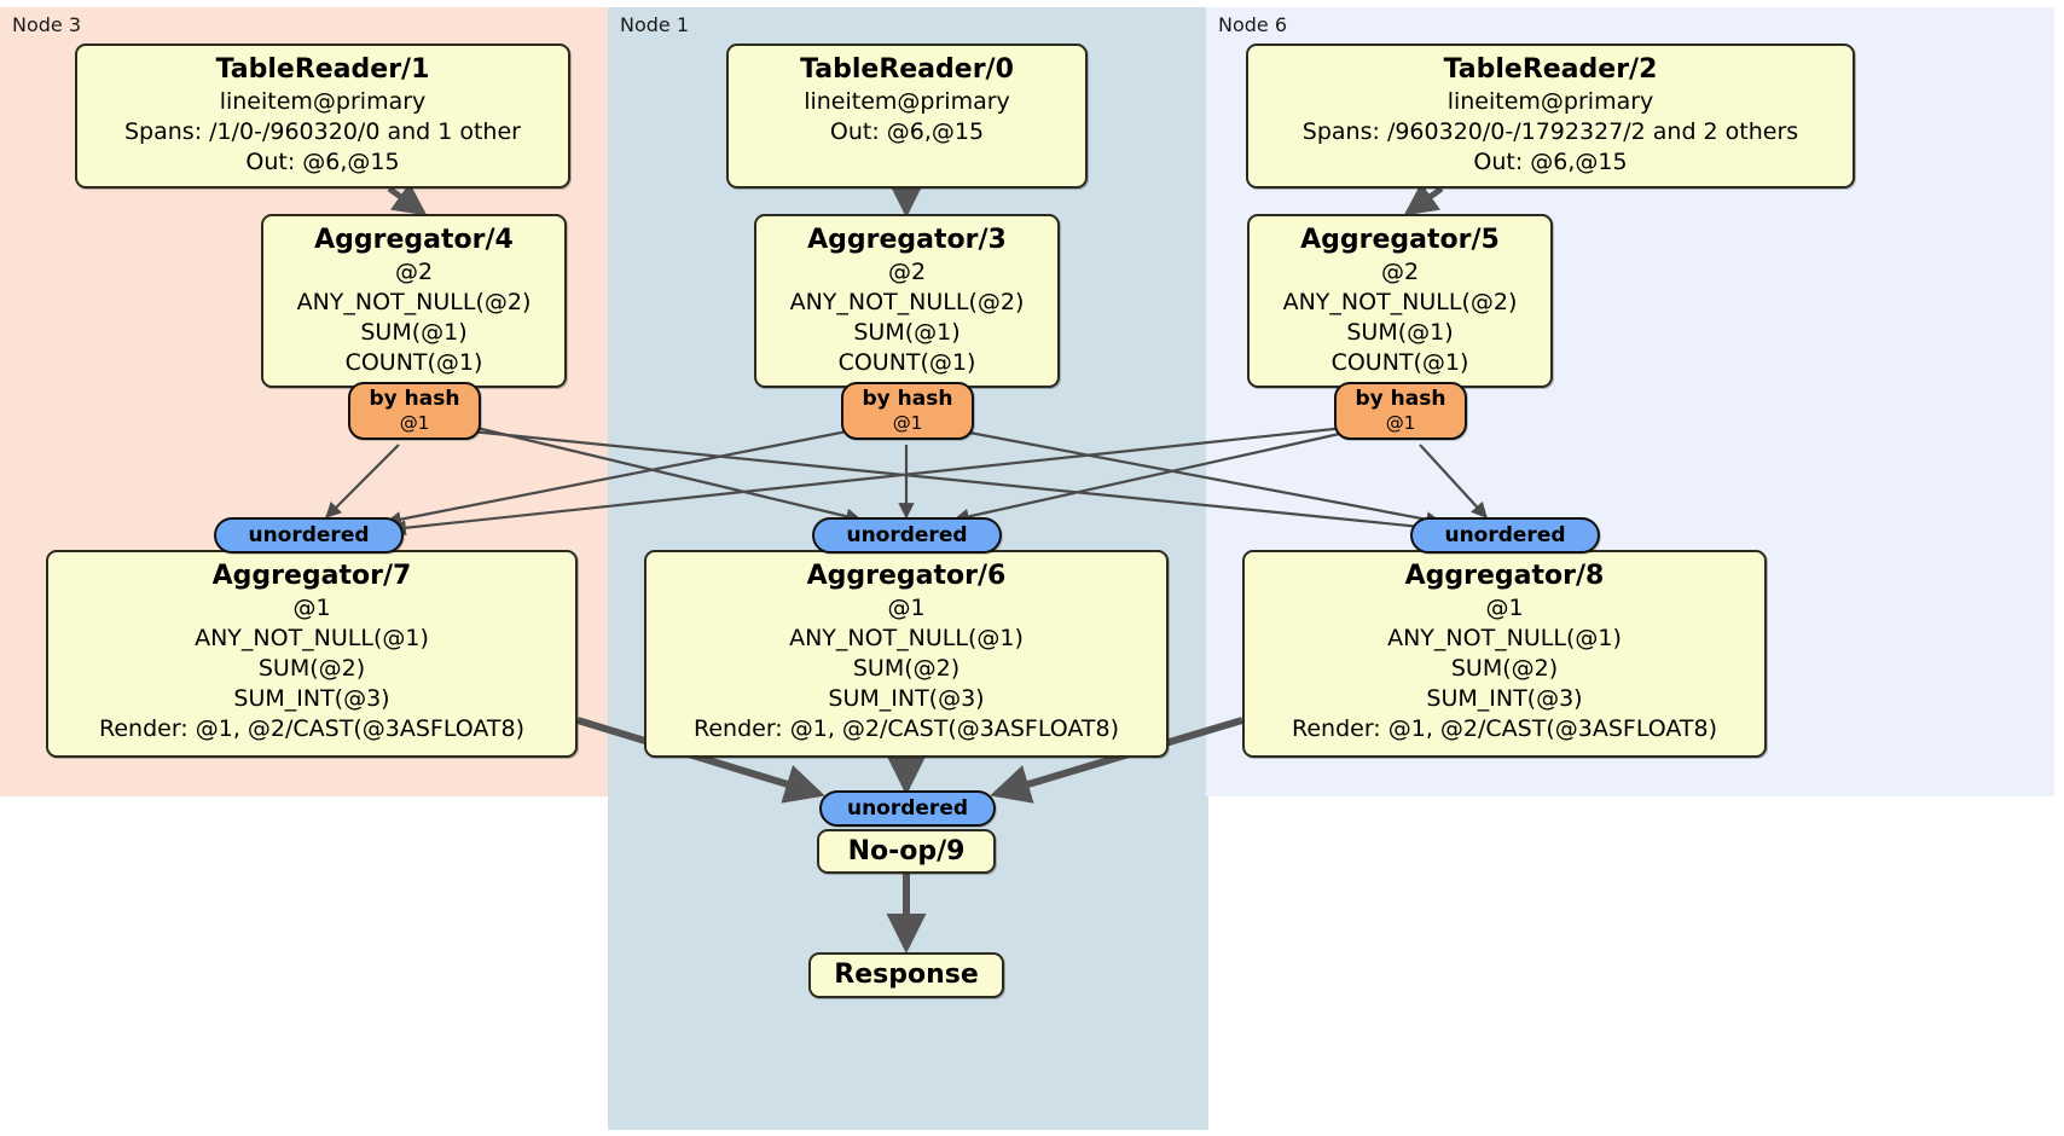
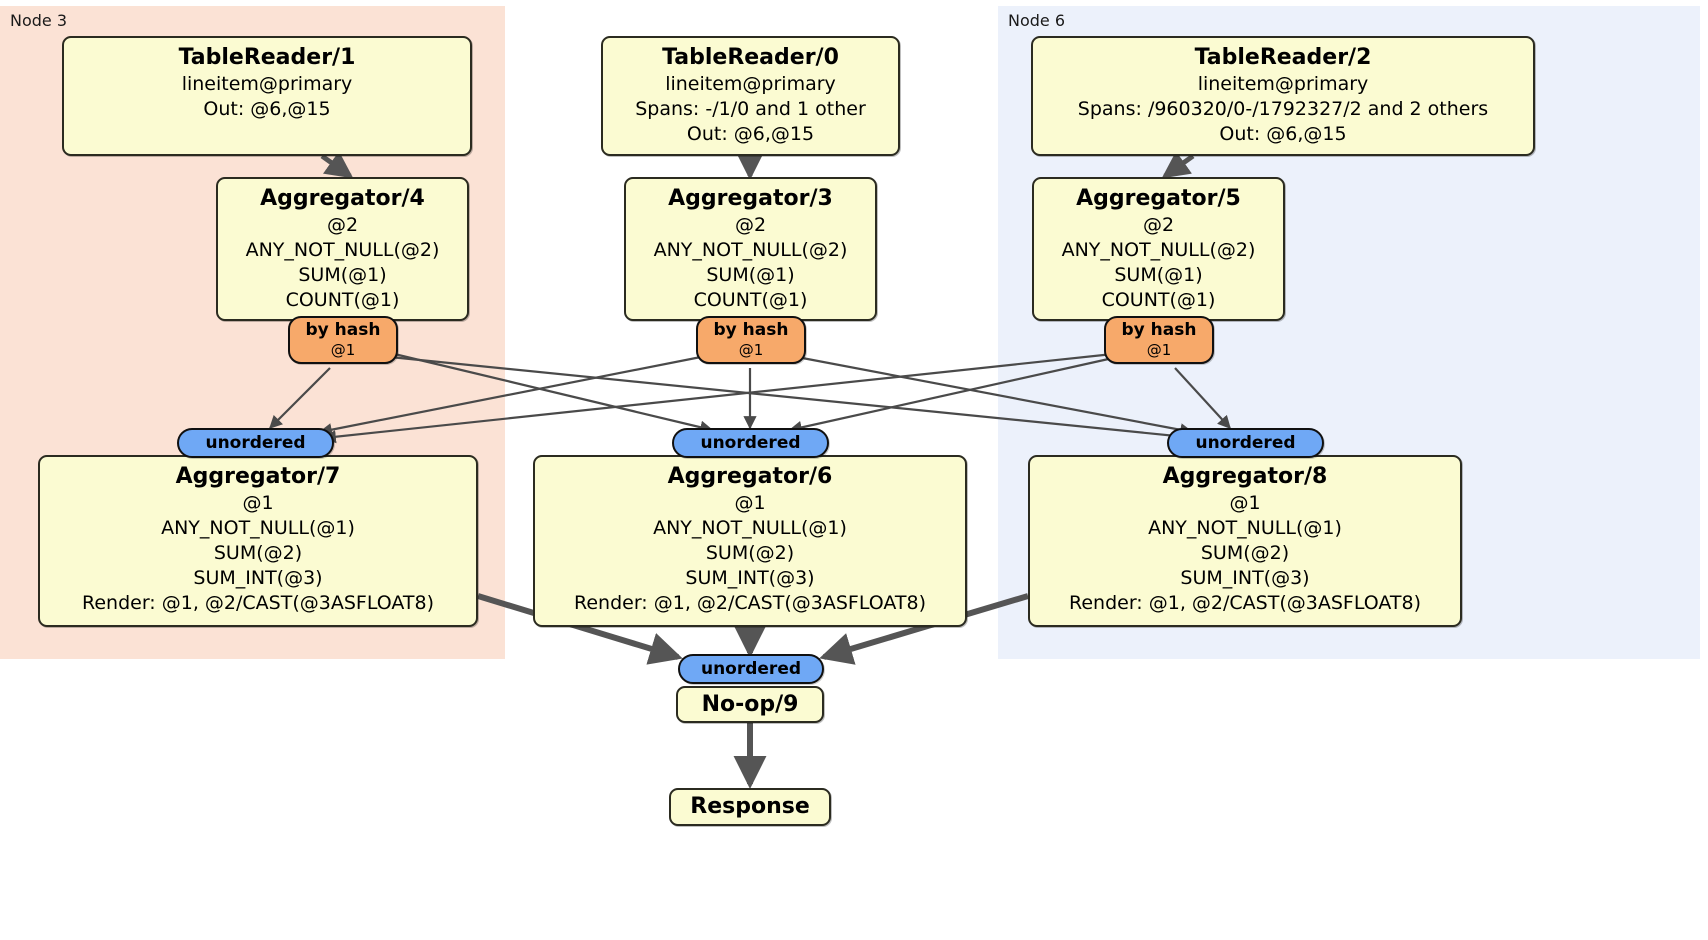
  Node 3
- Node 1
  Node 6
  TableReader/1
  lineitem@primary
- Spans: /1/0-/960320/0 and 1 other
  Out: @6,@15
  TableReader/0
  lineitem@primary
+ Spans: -/1/0 and 1 other
  Out: @6,@15
  TableReader/2
  lineitem@primary
  Spans: /960320/0-/1792327/2 and 2 others
  Out: @6,@15
  Aggregator/4
  @2
  ANY_NOT_NULL(@2)
  SUM(@1)
  COUNT(@1)
  Aggregator/3
  @2
  ANY_NOT_NULL(@2)
  SUM(@1)
  COUNT(@1)
  Aggregator/5
  @2
  ANY_NOT_NULL(@2)
  SUM(@1)
  COUNT(@1)
  Aggregator/7
  @1
  ANY_NOT_NULL(@1)
  SUM(@2)
  SUM_INT(@3)
  Render: @1, @2/CAST(@3ASFLOAT8)
  Aggregator/6
  @1
  ANY_NOT_NULL(@1)
  SUM(@2)
  SUM_INT(@3)
  Render: @1, @2/CAST(@3ASFLOAT8)
  Aggregator/8
  @1
  ANY_NOT_NULL(@1)
  SUM(@2)
  SUM_INT(@3)
  Render: @1, @2/CAST(@3ASFLOAT8)
  No-op/9
  Response
  by hash
  @1
  by hash
  @1
  by hash
  @1
  unordered
  unordered
  unordered
  unordered
